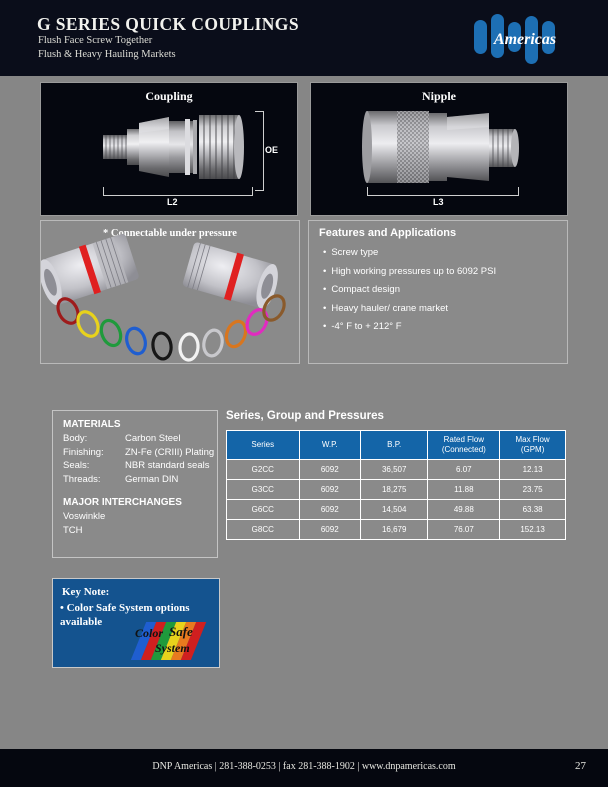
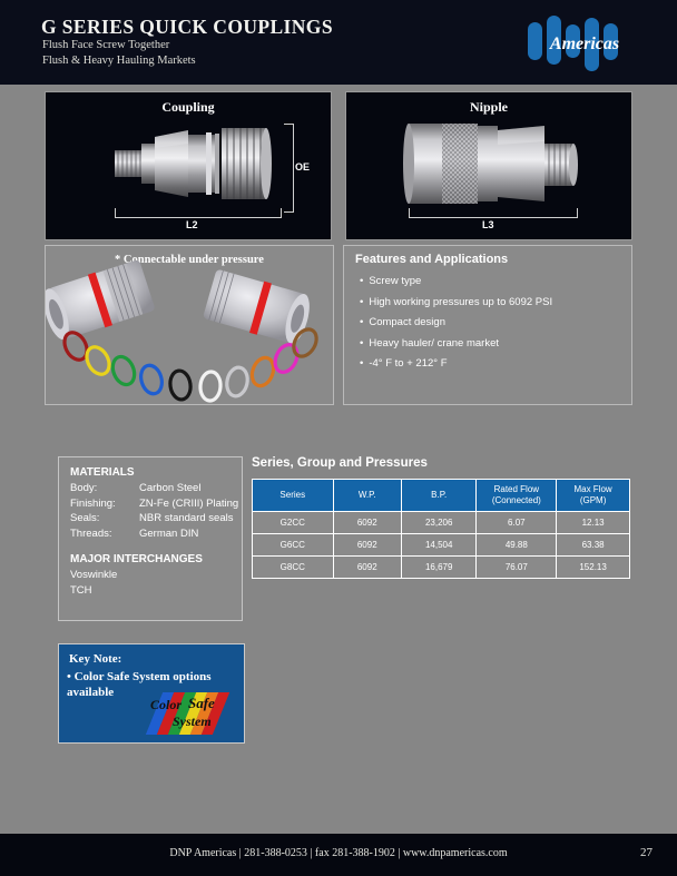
  G SERIES QUICK COUPLINGS
  Flush Face Screw Together
  Flush & Heavy Hauling Markets
  Americas
  Coupling
  OE
  L2
  Nipple
  L3
  * Connectable under pressure
  Features and Applications
  Screw type
  High working pressures up to 6092 PSI
  Compact design
  Heavy hauler/ crane market
  -4° F to + 212° F
  MATERIALS
  Body: Carbon Steel
  Finishing: ZN-Fe (CRIII) Plating
  Seals: NBR standard seals
  Threads: German DIN
  MAJOR INTERCHANGES
  Voswinkle
  TCH
  Series, Group and Pressures
  Series	W.P.	B.P.	Rated Flow (Connected)	Max Flow (GPM)
- G2CC	6092	36,507	6.07	12.13
+ G2CC	6092	23,206	6.07	12.13
- G3CC	6092	18,275	11.88	23.75
  G6CC	6092	14,504	49.88	63.38
  G8CC	6092	16,679	76.07	152.13
  Key Note:
  • Color Safe System options available
  Color
  Safe
  System
  DNP Americas | 281-388-0253 | fax 281-388-1902 | www.dnpamericas.com
  27
